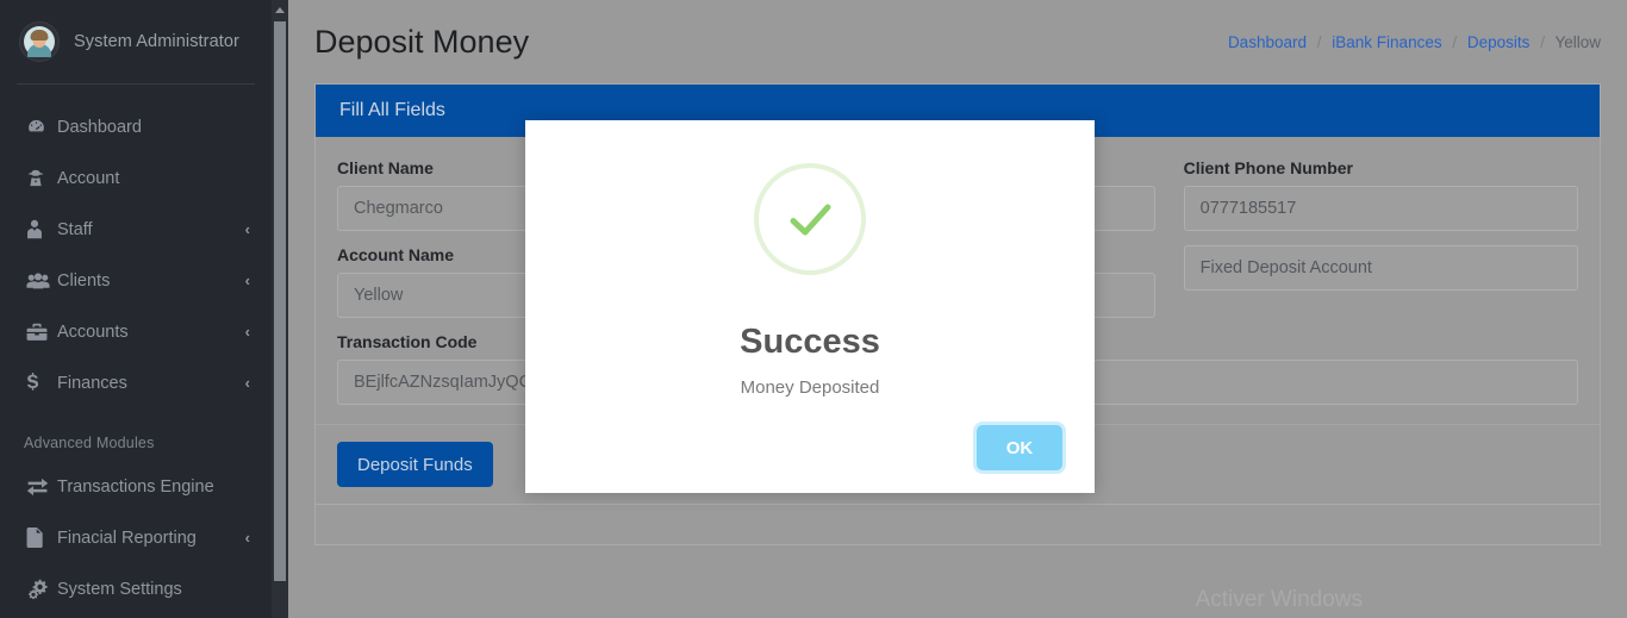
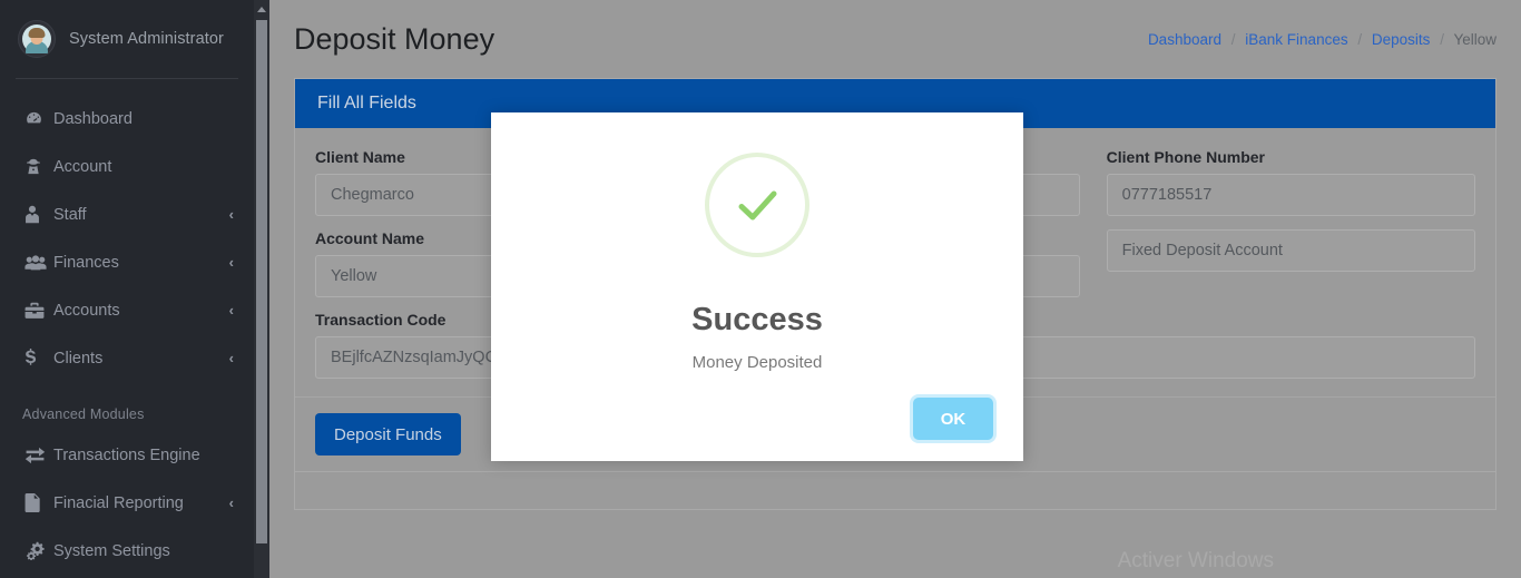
  System Administrator
  Dashboard
  Account
  Staff
  ‹
- Clients
+ Finances
  ‹
  Accounts
  ‹
- Finances
+ Clients
  ‹
  Advanced Modules
  Transactions Engine
  Finacial Reporting
  ‹
  System Settings
  Deposit Money
  Dashboard / iBank Finances / Deposits / Yellow
  Fill All Fields
  Client Name
  Chegmarco
  Client Phone Number
  0777185517
  Account Name
  Yellow
  Fixed Deposit Account
  Transaction Code
  BEjlfcAZNzsqIamJyQ
  Deposit Funds
  Success
  Money Deposited
  OK
